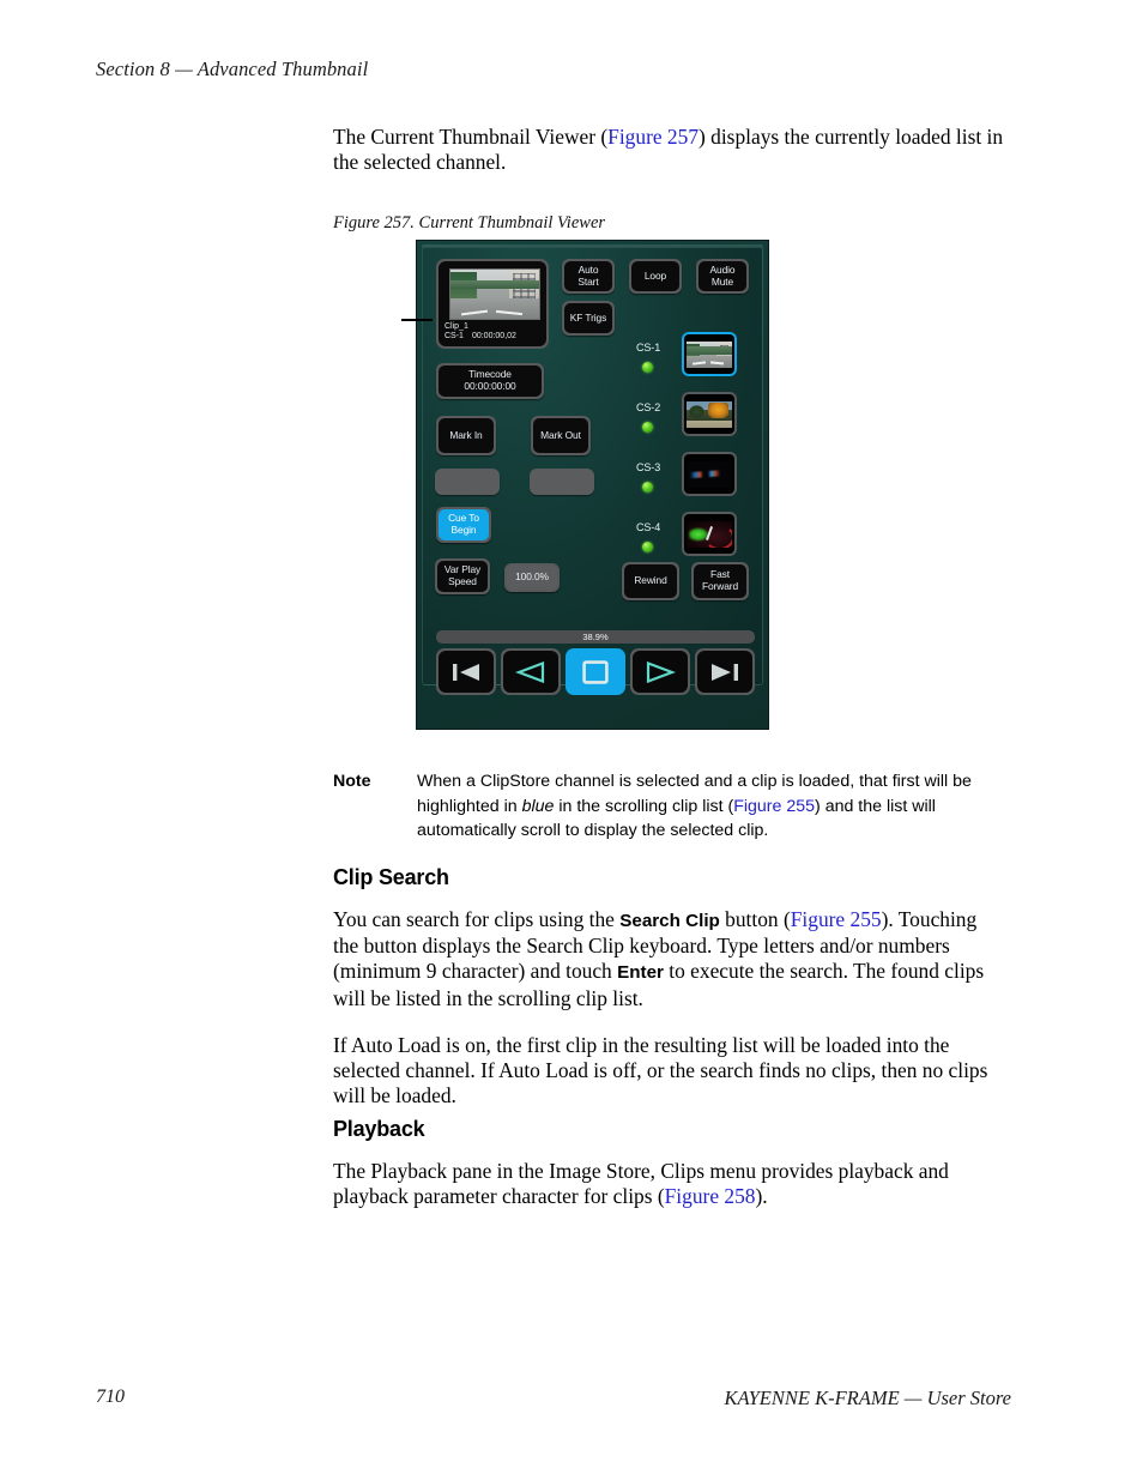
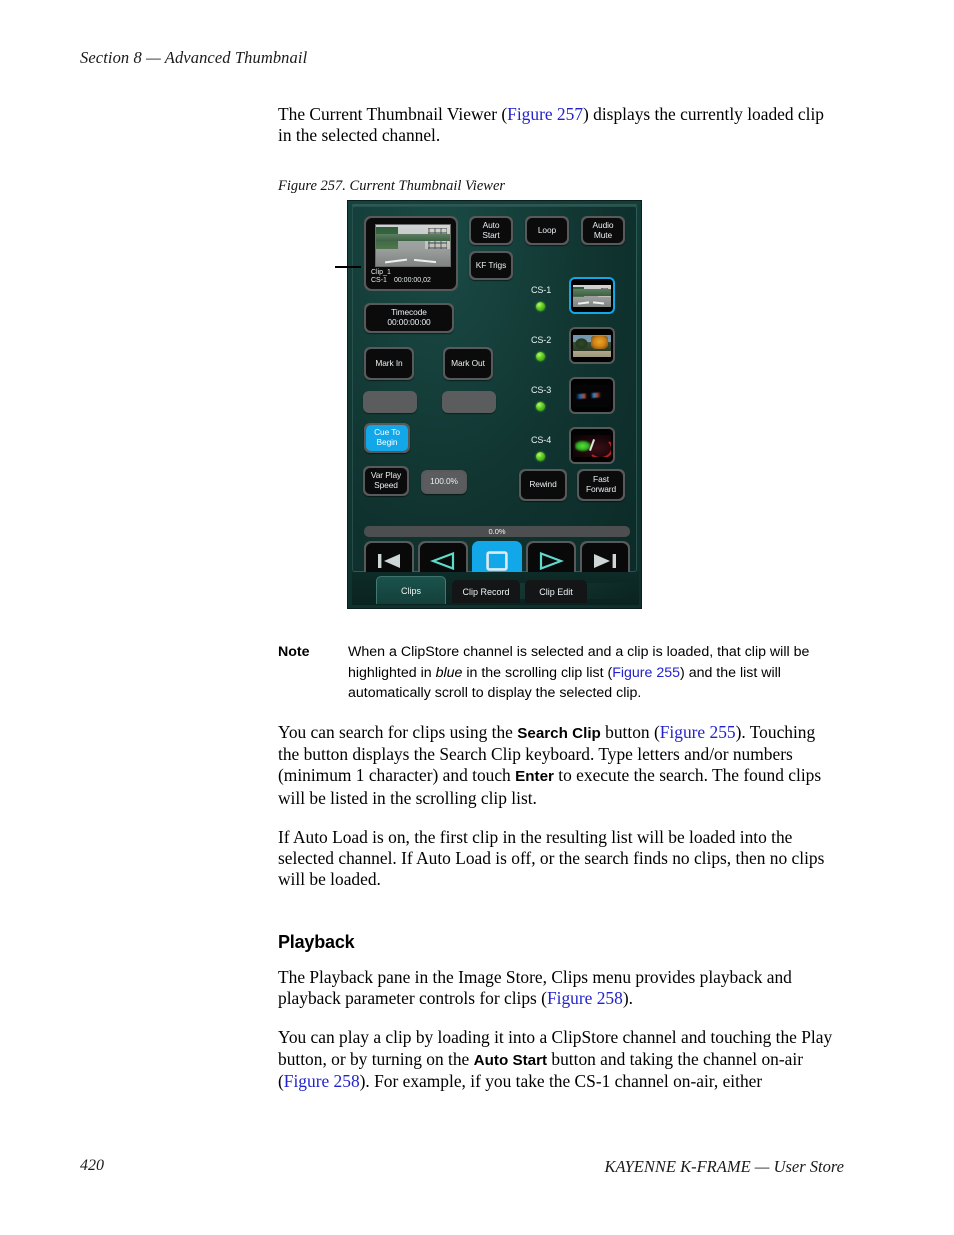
  Section 8 — Advanced Thumbnail
- The Current Thumbnail Viewer (Figure 257) displays the currently loaded list in the selected channel.
+ The Current Thumbnail Viewer (Figure 257) displays the currently loaded clip in the selected channel.
  Figure 257. Current Thumbnail Viewer
  Auto
  Start
  Loop
  Audio
  Mute
  KF Trigs
  Timecode
  00:00:00:00
  Mark In
  Mark Out
  Cue To
  Begin
  Var Play
  Speed
  100.0%
  Rewind
  Fast
  Forward
  CS-1
  CS-2
  CS-3
  CS-4
- 38.9%
+ 0.0%
+ Clips
+ Clip Record
+ Clip Edit
  Note
- When a ClipStore channel is selected and a clip is loaded, that first will be highlighted in blue in the scrolling clip list (Figure 255) and the list will automatically scroll to display the selected clip.
+ When a ClipStore channel is selected and a clip is loaded, that clip will be highlighted in blue in the scrolling clip list (Figure 255) and the list will automatically scroll to display the selected clip.
- Clip Search
- You can search for clips using the Search Clip button (Figure 255). Touching the button displays the Search Clip keyboard. Type letters and/or numbers (minimum 9 character) and touch Enter to execute the search. The found clips will be listed in the scrolling clip list.
+ You can search for clips using the Search Clip button (Figure 255). Touching the button displays the Search Clip keyboard. Type letters and/or numbers (minimum 1 character) and touch Enter to execute the search. The found clips will be listed in the scrolling clip list.
  If Auto Load is on, the first clip in the resulting list will be loaded into the selected channel. If Auto Load is off, or the search finds no clips, then no clips will be loaded.
  Playback
- The Playback pane in the Image Store, Clips menu provides playback and playback parameter character for clips (Figure 258).
+ The Playback pane in the Image Store, Clips menu provides playback and playback parameter controls for clips (Figure 258).
+ You can play a clip by loading it into a ClipStore channel and touching the Play button, or by turning on the Auto Start button and taking the channel on-air (Figure 258). For example, if you take the CS-1 channel on-air, either
- 710
+ 420
  KAYENNE K-FRAME — User Store
